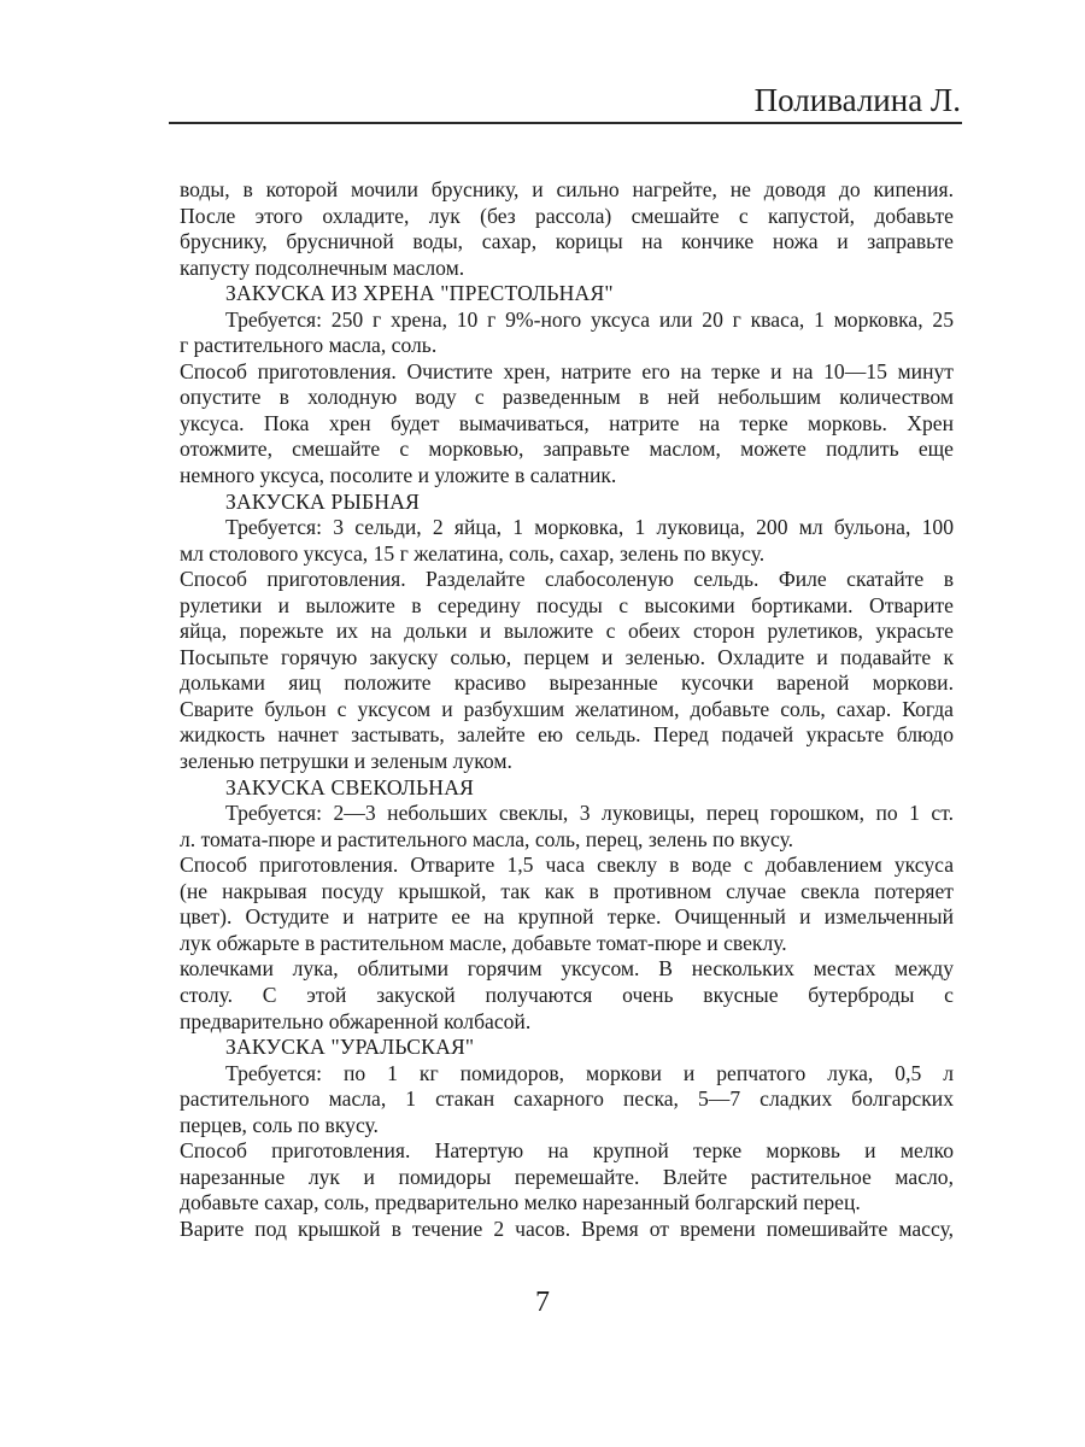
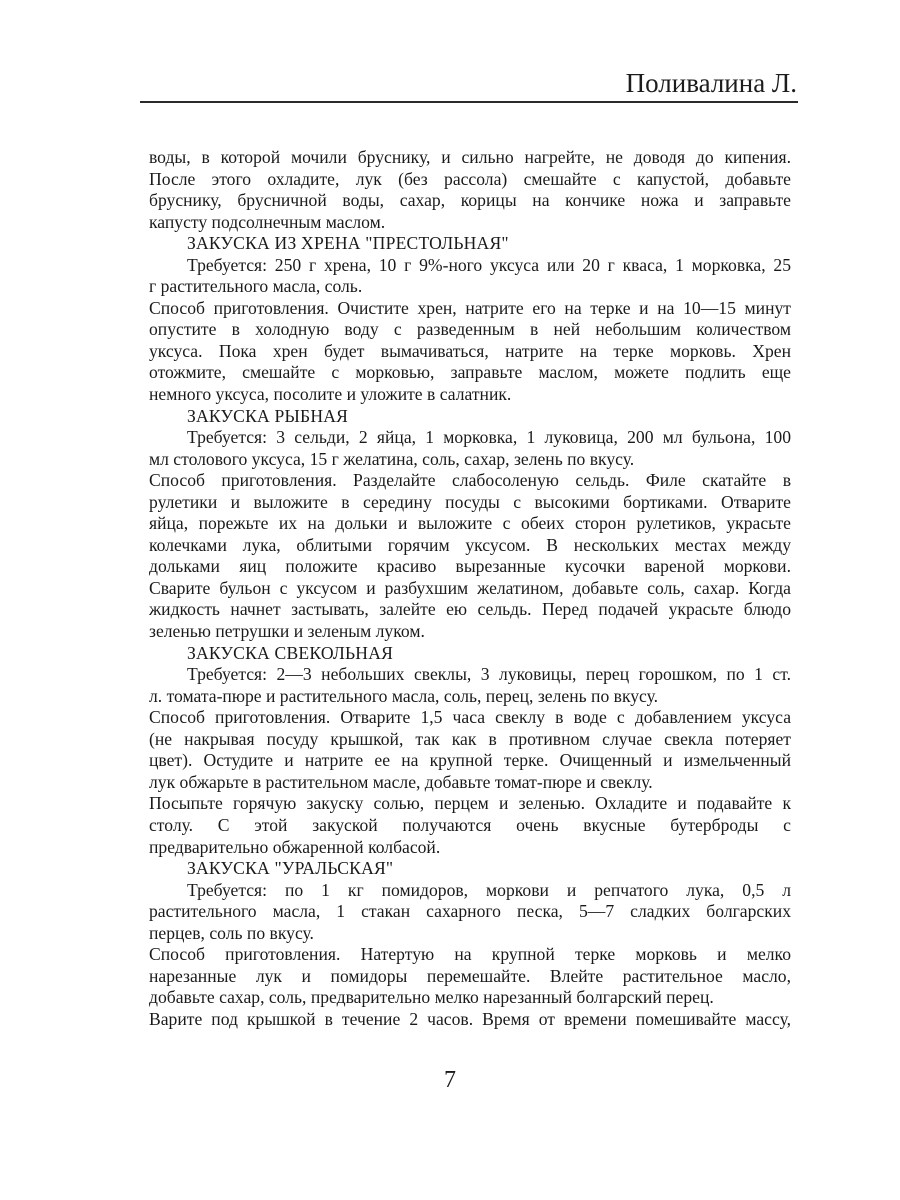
  Поливалина Л.
  воды, в которой мочили бруснику, и сильно нагрейте, не доводя до кипения.
  После этого охладите, лук (без рассола) смешайте с капустой, добавьте
  бруснику, брусничной воды, сахар, корицы на кончике ножа и заправьте
  капусту подсолнечным маслом.
  ЗАКУСКА ИЗ ХРЕНА "ПРЕСТОЛЬНАЯ"
  Требуется: 250 г хрена, 10 г 9%-ного уксуса или 20 г кваса, 1 морковка, 25
  г растительного масла, соль.
  Способ приготовления. Очистите хрен, натрите его на терке и на 10—15 минут
  опустите в холодную воду с разведенным в ней небольшим количеством
  уксуса. Пока хрен будет вымачиваться, натрите на терке морковь. Хрен
  отожмите, смешайте с морковью, заправьте маслом, можете подлить еще
  немного уксуса, посолите и уложите в салатник.
  ЗАКУСКА РЫБНАЯ
  Требуется: 3 сельди, 2 яйца, 1 морковка, 1 луковица, 200 мл бульона, 100
  мл столового уксуса, 15 г желатина, соль, сахар, зелень по вкусу.
  Способ приготовления. Разделайте слабосоленую сельдь. Филе скатайте в
  рулетики и выложите в середину посуды с высокими бортиками. Отварите
  яйца, порежьте их на дольки и выложите с обеих сторон рулетиков, украсьте
- Посыпьте горячую закуску солью, перцем и зеленью. Охладите и подавайте к
+ колечками лука, облитыми горячим уксусом. В нескольких местах между
  дольками яиц положите красиво вырезанные кусочки вареной моркови.
  Сварите бульон с уксусом и разбухшим желатином, добавьте соль, сахар. Когда
  жидкость начнет застывать, залейте ею сельдь. Перед подачей украсьте блюдо
  зеленью петрушки и зеленым луком.
  ЗАКУСКА СВЕКОЛЬНАЯ
  Требуется: 2—3 небольших свеклы, 3 луковицы, перец горошком, по 1 ст.
  л. томата-пюре и растительного масла, соль, перец, зелень по вкусу.
  Способ приготовления. Отварите 1,5 часа свеклу в воде с добавлением уксуса
  (не накрывая посуду крышкой, так как в противном случае свекла потеряет
  цвет). Остудите и натрите ее на крупной терке. Очищенный и измельченный
  лук обжарьте в растительном масле, добавьте томат-пюре и свеклу.
- колечками лука, облитыми горячим уксусом. В нескольких местах между
+ Посыпьте горячую закуску солью, перцем и зеленью. Охладите и подавайте к
  столу. С этой закуской получаются очень вкусные бутерброды с
  предварительно обжаренной колбасой.
  ЗАКУСКА "УРАЛЬСКАЯ"
  Требуется: по 1 кг помидоров, моркови и репчатого лука, 0,5 л
  растительного масла, 1 стакан сахарного песка, 5—7 сладких болгарских
  перцев, соль по вкусу.
  Способ приготовления. Натертую на крупной терке морковь и мелко
  нарезанные лук и помидоры перемешайте. Влейте растительное масло,
  добавьте сахар, соль, предварительно мелко нарезанный болгарский перец.
  Варите под крышкой в течение 2 часов. Время от времени помешивайте массу,
  7
